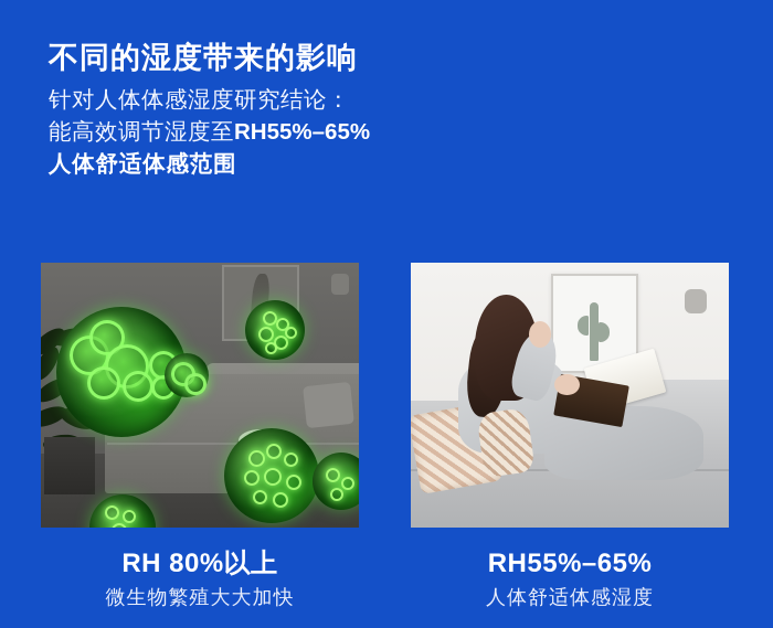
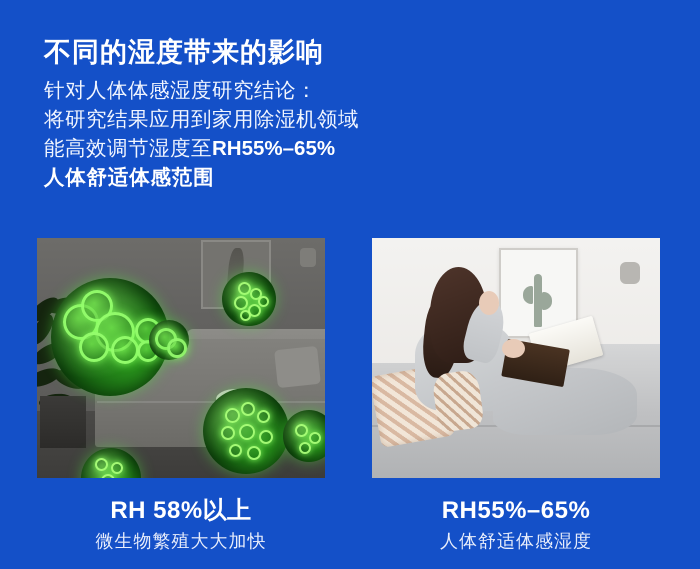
  不同的湿度带来的影响
  针对人体体感湿度研究结论：
+ 将研究结果应用到家用除湿机领域
  能高效调节湿度至RH55%–65%
  人体舒适体感范围
- RH 80%以上
+ RH 58%以上
  微生物繁殖大大加快
  RH55%–65%
  人体舒适体感湿度
